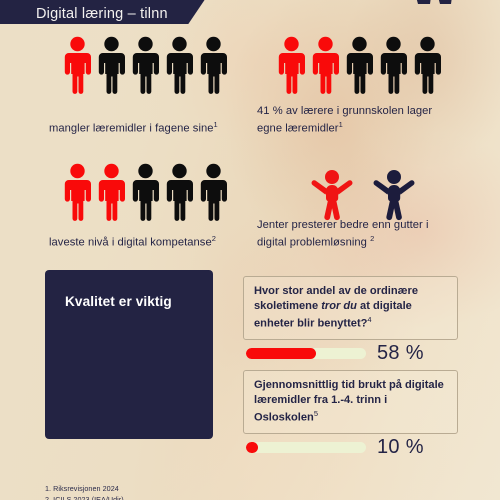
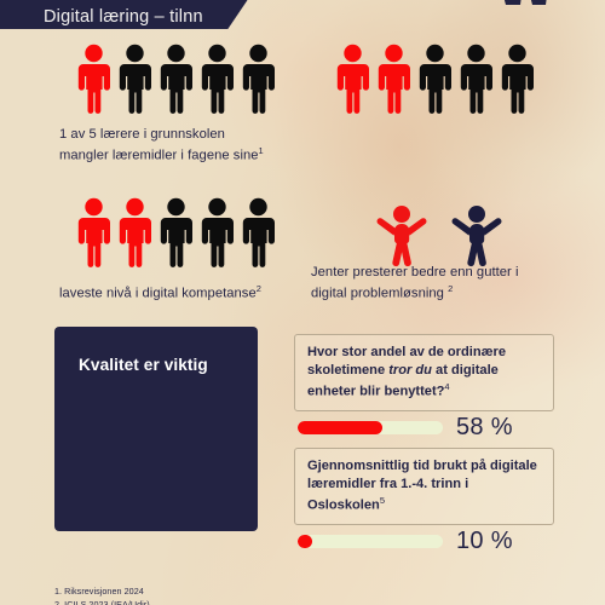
  Digital læring – tilnn
+ 1 av 5 lærere i grunnskolen
  mangler læremidler i fagene sine1
- 41 % av lærere i grunnskolen lager
- egne læremidler1
  laveste nivå i digital kompetanse2
  Jenter presterer bedre enn gutter i
  digital problemløsning 2
  Kvalitet er viktig
  Hvor stor andel av de ordinære skoletimene tror du at digitale enheter blir benyttet?4
  58 %
  Gjennomsnittlig tid brukt på digitale læremidler fra 1.-4. trinn i Osloskolen5
  10 %
  1. Riksrevisjonen 2024
  2. ICILS 2023 (IEA/Udir)
